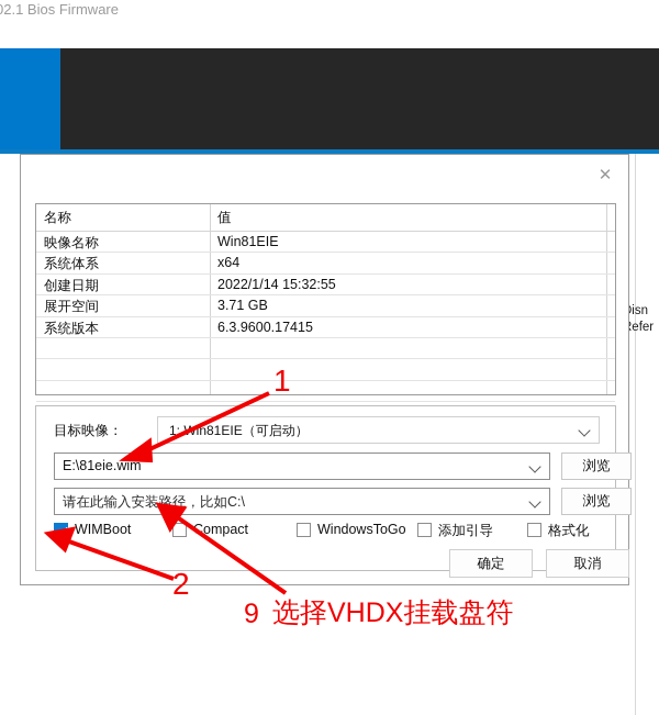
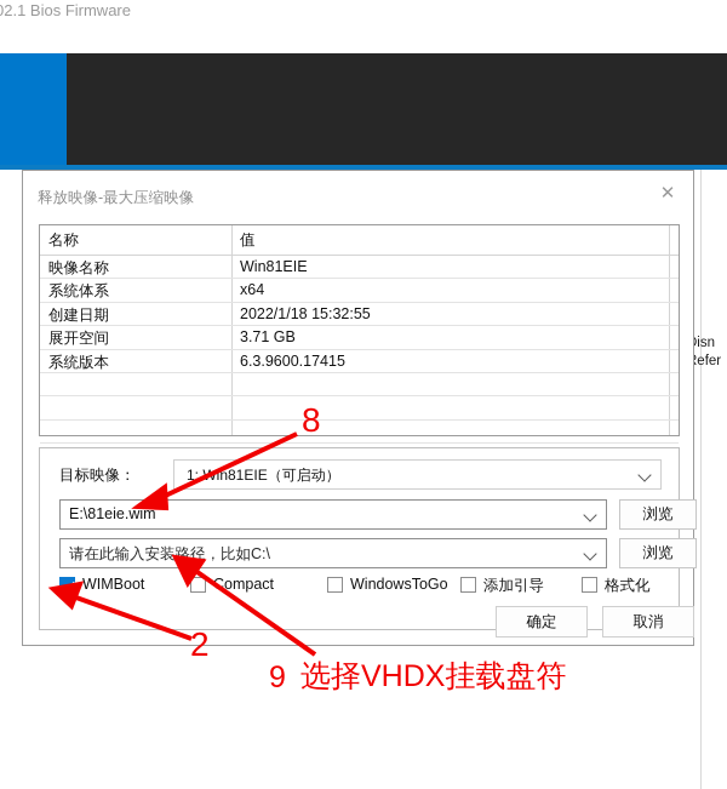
  2.1 Bios Firmware
  isn
  efer
+ 释放映像-最大压缩映像
  ✕
  名称
  值
  映像名称
  Win81EIE
  系统体系
  x64
  创建日期
- 2022/1/14 15:32:55
+ 2022/1/18 15:32:55
  展开空间
  3.71 GB
  系统版本
  6.3.9600.17415
  目标映像：
  1:in81EIE（可启动）
  E:\81eie.wim
  浏览
  请在此输入安装路径，比如C:\
  浏览
  WIMBoot
  ompact
  WindowsToGo
  添加引导
  格式化
  确定
  取消
- 1
+ 8
  2
  9
  选择VHDX挂载盘符
